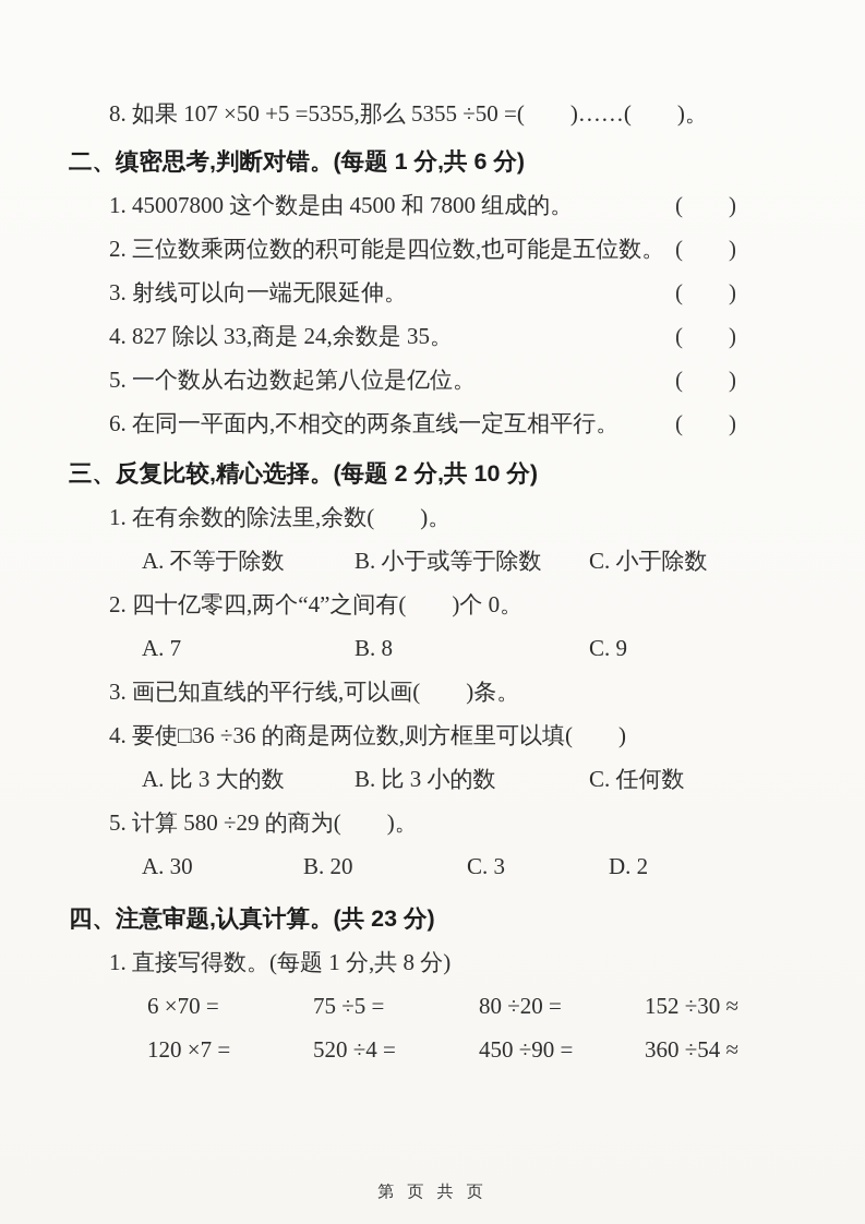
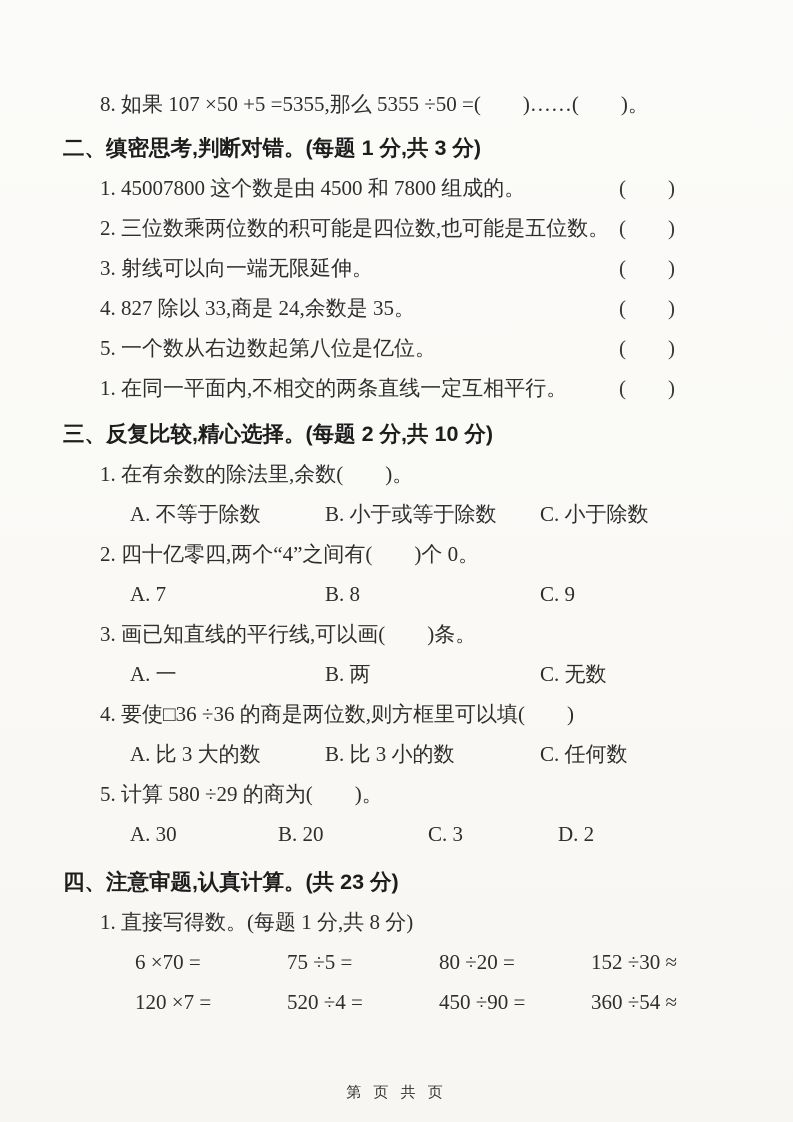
  8. 如果 107 ×50 +5 =5355,那么 5355 ÷50 =( )……( )。
- 二、缜密思考,判断对错。(每题 1 分,共 6 分)
+ 二、缜密思考,判断对错。(每题 1 分,共 3 分)
  1. 45007800 这个数是由 4500 和 7800 组成的。
  ( )
  2. 三位数乘两位数的积可能是四位数,也可能是五位数。
  ( )
  3. 射线可以向一端无限延伸。
  ( )
  4. 827 除以 33,商是 24,余数是 35。
  ( )
  5. 一个数从右边数起第八位是亿位。
  ( )
- 6. 在同一平面内,不相交的两条直线一定互相平行。
+ 1. 在同一平面内,不相交的两条直线一定互相平行。
  ( )
  三、反复比较,精心选择。(每题 2 分,共 10 分)
  1. 在有余数的除法里,余数( )。
  A. 不等于除数
  B. 小于或等于除数
  C. 小于除数
  2. 四十亿零四,两个“4”之间有( )个 0。
  A. 7
  B. 8
  C. 9
  3. 画已知直线的平行线,可以画( )条。
+ A. 一
+ B. 两
+ C. 无数
  4. 要使□36 ÷36 的商是两位数,则方框里可以填( )
  A. 比 3 大的数
  B. 比 3 小的数
  C. 任何数
  5. 计算 580 ÷29 的商为( )。
  A. 30
  B. 20
  C. 3
  D. 2
  四、注意审题,认真计算。(共 23 分)
  1. 直接写得数。(每题 1 分,共 8 分)
  6 ×70 =
  75 ÷5 =
  80 ÷20 =
  152 ÷30 ≈
  120 ×7 =
  520 ÷4 =
  450 ÷90 =
  360 ÷54 ≈
  第 页 共 页
